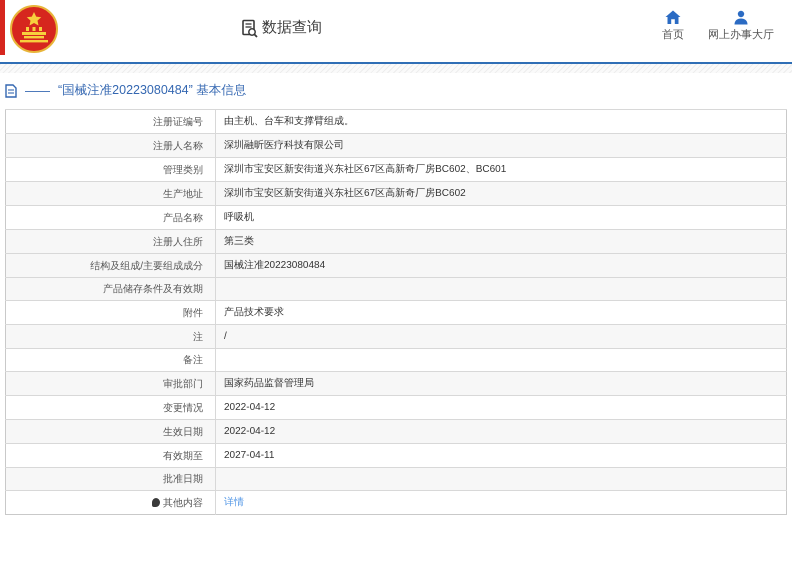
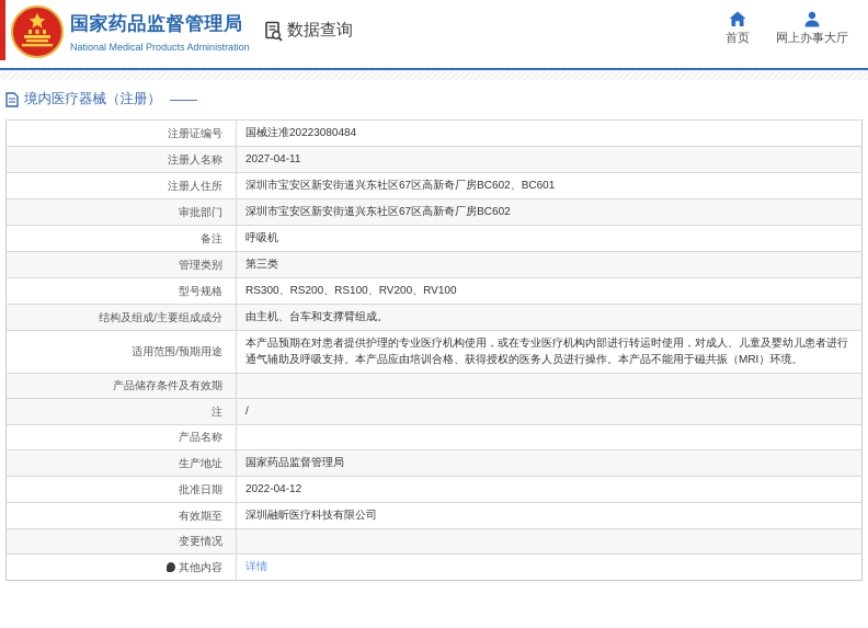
+ 国家药品监督管理局
+ National Medical Products Administration
  数据查询
  首页
  网上办事大厅
+ 境内医疗器械（注册）
  ——
- “国械注准20223080484” 基本信息
- 注册证编号	由主机、台车和支撑臂组成。
+ 注册证编号	国械注准20223080484
- 注册人名称	深圳融昕医疗科技有限公司
+ 注册人名称	2027-04-11
- 管理类别	深圳市宝安区新安街道兴东社区67区高新奇厂房BC602、BC601
+ 注册人住所	深圳市宝安区新安街道兴东社区67区高新奇厂房BC602、BC601
- 生产地址	深圳市宝安区新安街道兴东社区67区高新奇厂房BC602
+ 审批部门	深圳市宝安区新安街道兴东社区67区高新奇厂房BC602
- 产品名称	呼吸机
+ 备注	呼吸机
- 注册人住所	第三类
+ 管理类别	第三类
+ 型号规格	RS300、RS200、RS100、RV200、RV100
- 结构及组成/主要组成成分	国械注准20223080484
+ 结构及组成/主要组成成分	由主机、台车和支撑臂组成。
+ 适用范围/预期用途	本产品预期在对患者提供护理的专业医疗机构使用，或在专业医疗机构内部进行转运时使用，对成人、儿童及婴幼儿患者进行通气辅助及呼吸支持。本产品应由培训合格、获得授权的医务人员进行操作。本产品不能用于磁共振（MRI）环境。
  产品储存条件及有效期
- 附件	产品技术要求
  注	/
- 备注
+ 产品名称
- 审批部门	国家药品监督管理局
+ 生产地址	国家药品监督管理局
- 变更情况	2022-04-12
+ 批准日期	2022-04-12
- 生效日期	2022-04-12
- 有效期至	2027-04-11
+ 有效期至	深圳融昕医疗科技有限公司
- 批准日期
+ 变更情况
  其他内容	详情
